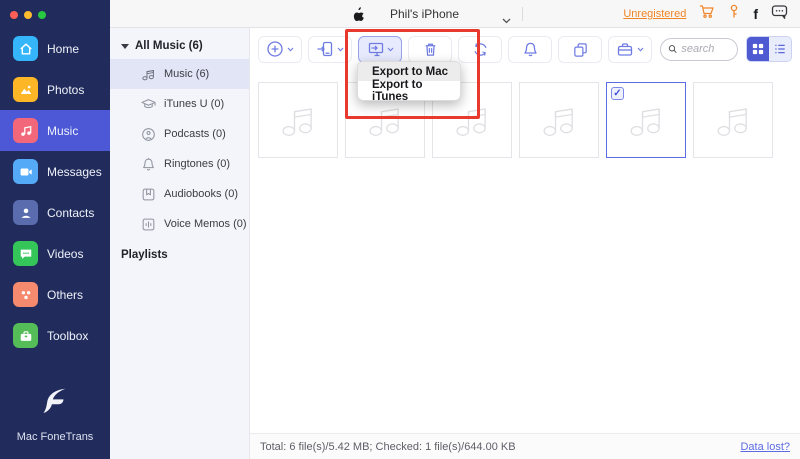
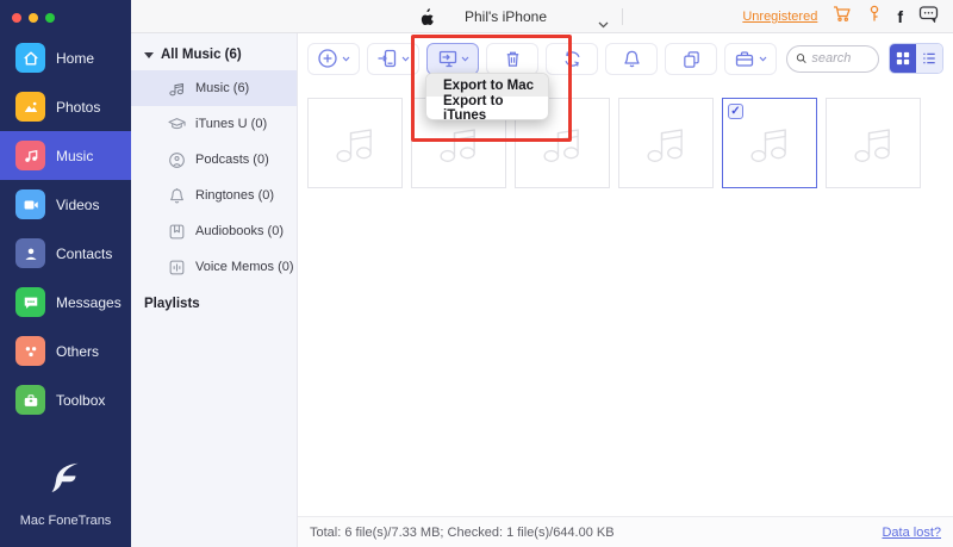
  Home
  Photos
  Music
- Messages
+ Videos
  Contacts
- Videos
+ Messages
  Others
  Toolbox
  Mac FoneTrans
  Phil's iPhone
  Unregistered
  f
  All Music (6)
  Music (6)
  iTunes U (0)
  Podcasts (0)
  Ringtones (0)
  Audiobooks (0)
  Voice Memos (0)
  Playlists
  search
  ✓
- Total: 6 file(s)/5.42 MB; Checked: 1 file(s)/644.00 KB
+ Total: 6 file(s)/7.33 MB; Checked: 1 file(s)/644.00 KB
  Data lost?
  Export to Mac
  Export to iTunes
